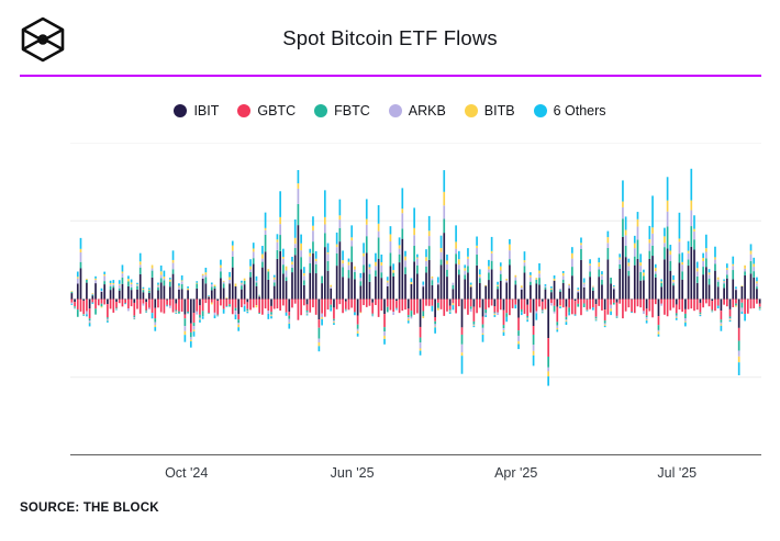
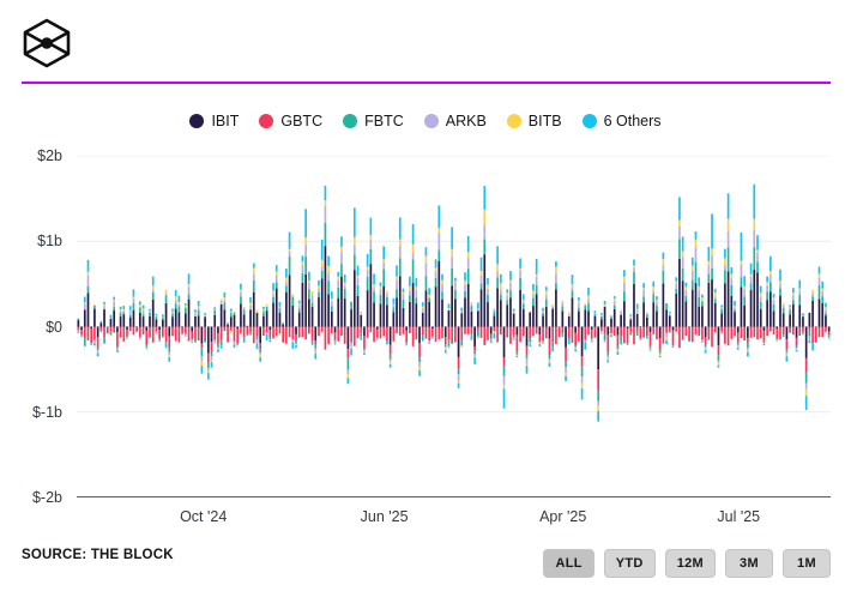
- Spot Bitcoin ETF Flows
  IBIT
  GBTC
  FBTC
  ARKB
  BITB
  6 Others
+ $2b
+ $1b
+ $0
+ $-1b
+ $-2b
  Oct '24
  Jun '25
  Apr '25
  Jul '25
  SOURCE: THE BLOCK
+ ALL
+ YTD
+ 12M
+ 3M
+ 1M
